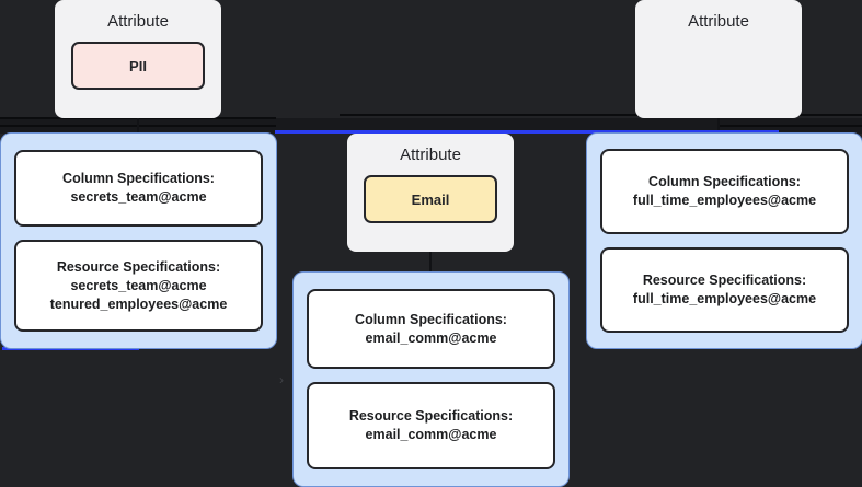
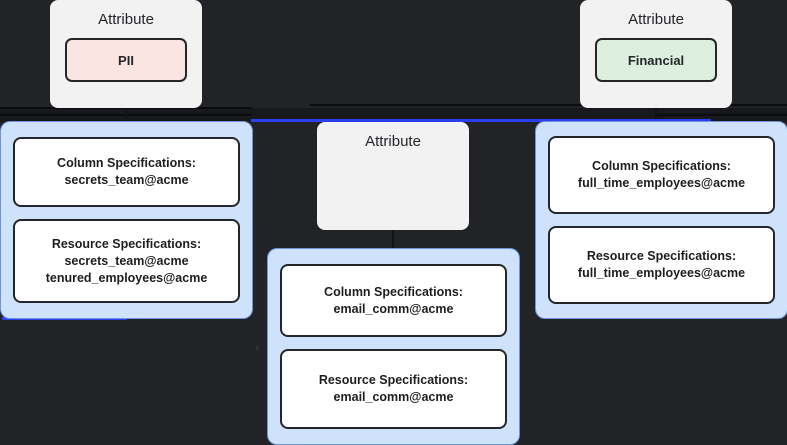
  ›
  Attribute
  PII
  Attribute
+ Financial
  Attribute
- Email
  Column Specifications:
  secrets_team@acme
  Resource Specifications:
  secrets_team@acme
  tenured_employees@acme
  Column Specifications:
  full_time_employees@acme
  Resource Specifications:
  full_time_employees@acme
  Column Specifications:
  email_comm@acme
  Resource Specifications:
  email_comm@acme
